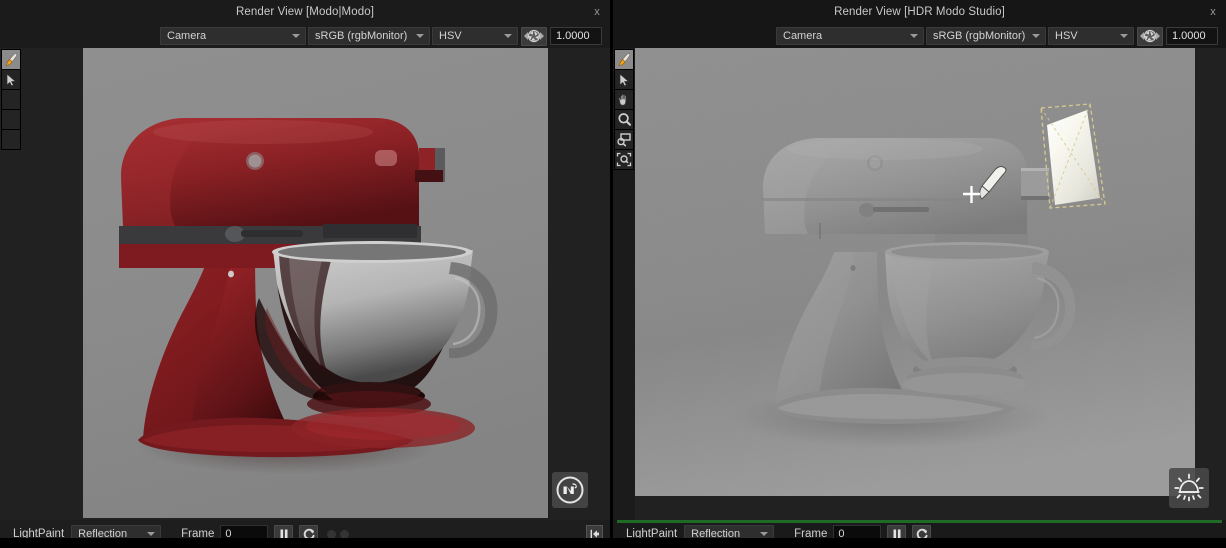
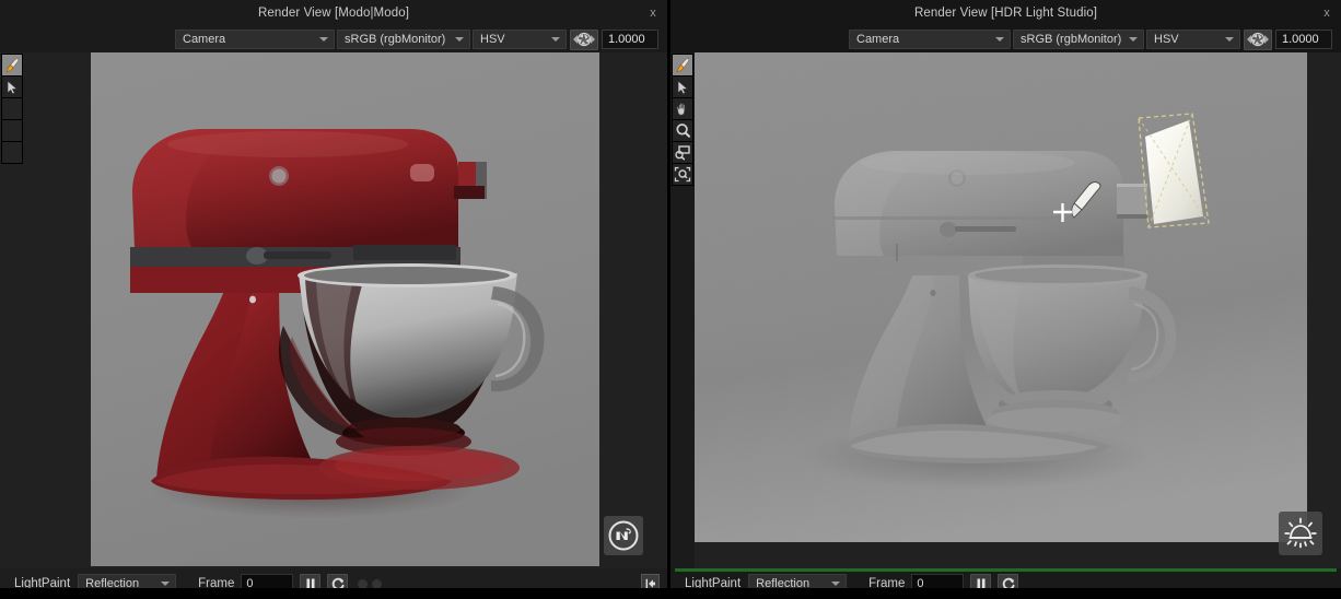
  Render View [Modo|Modo]
  x
  Camera
  sRGB (rgbMonitor)
  HSV
  1.0000
  LightPaint
  Reflection
  Frame
  0
- Render View [HDR Modo Studio]
+ Render View [HDR Light Studio]
  x
  Camera
  sRGB (rgbMonitor)
  HSV
  1.0000
  LightPaint
  Reflection
  Frame
  0
